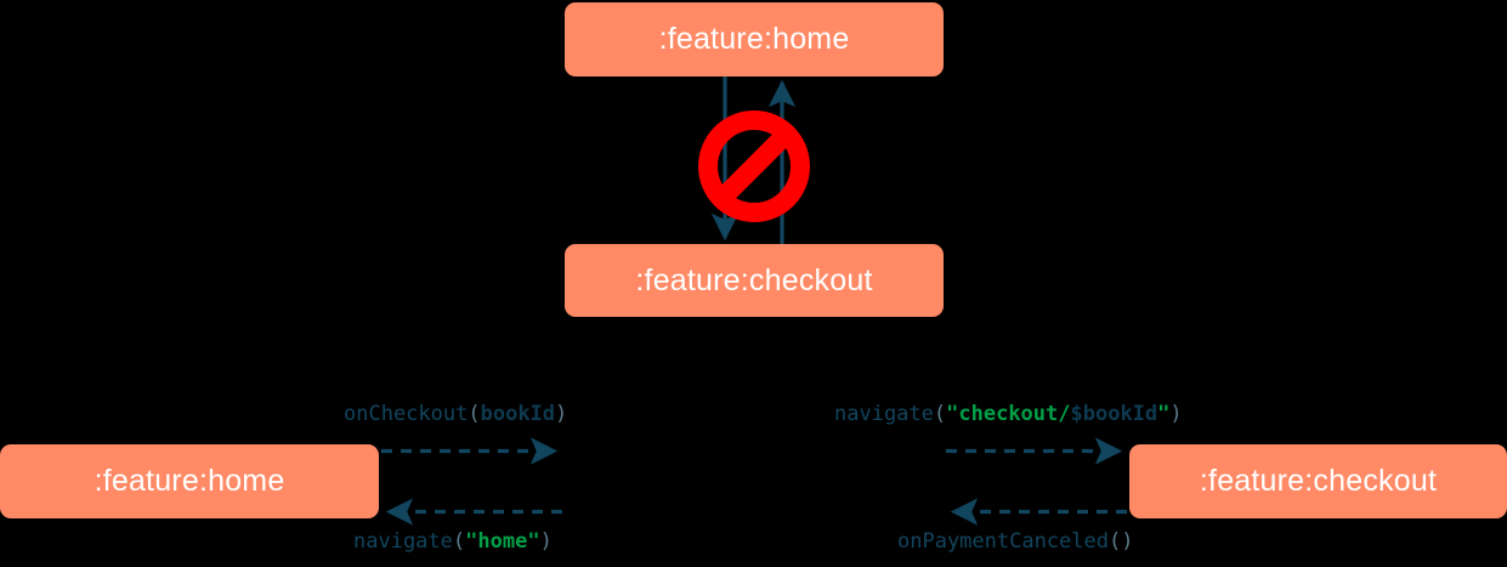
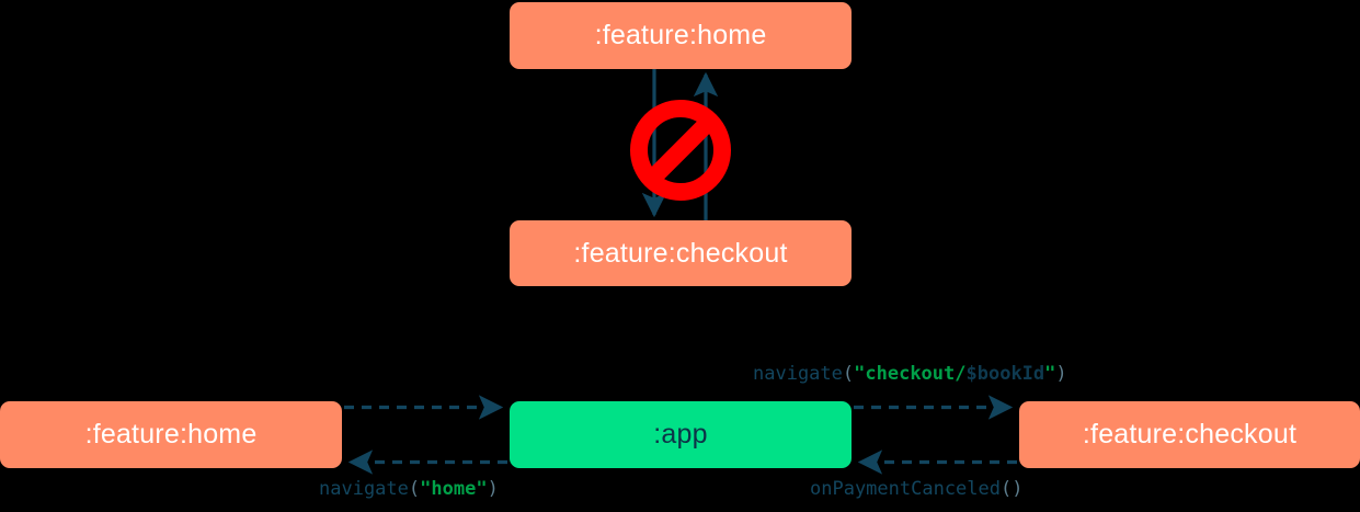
  :feature:home
  :feature:checkout
  :feature:home
+ :app
  :feature:checkout
- onCheckout(bookId)
  navigate("home")
  navigate("checkout/$bookId")
  onPaymentCanceled()
